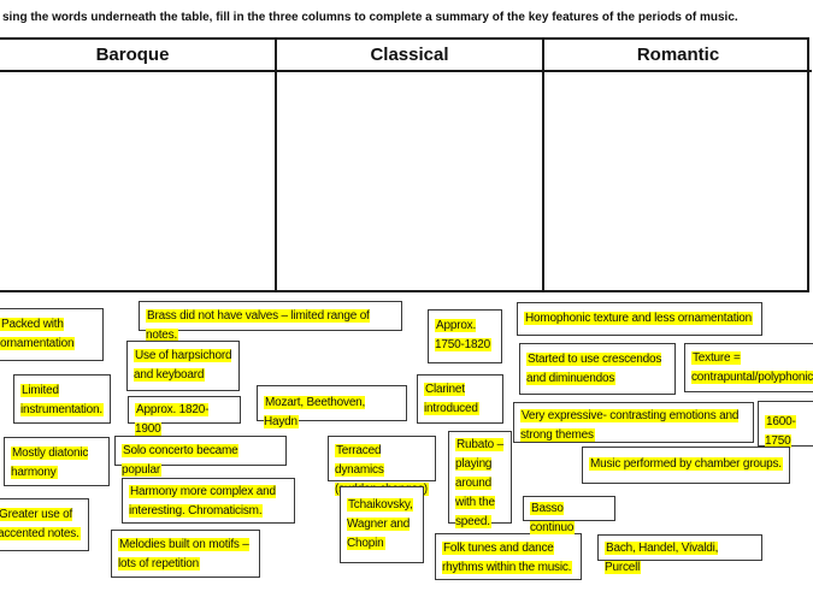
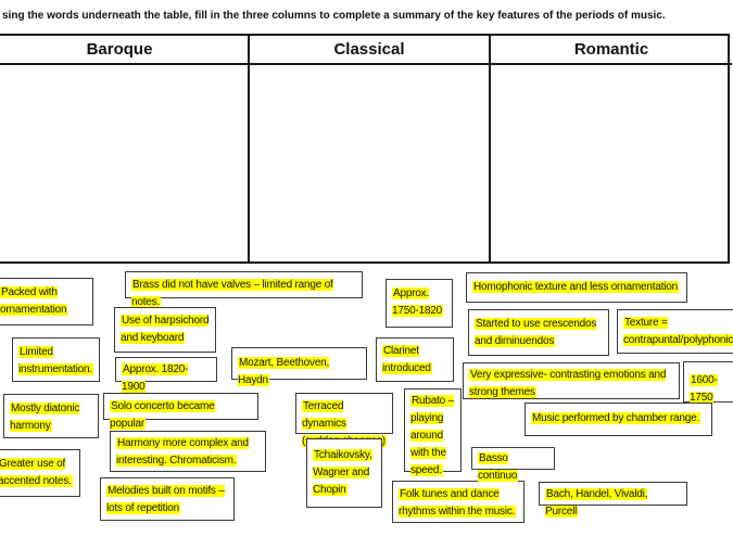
  sing the words underneath the table, fill in the three columns to complete a summary of the key features of the periods of music.
  Baroque
  Classical
  Romantic
  Packed with
  ornamentation
  Limited
  instrumentation.
  Mostly diatonic
  harmony
  Greater use of
  accented notes.
  Brass did not have valves – limited range of notes.
  Use of harpsichord
  and keyboard
  Approx. 1820-1900
  Solo concerto became popular
  Harmony more complex and
  interesting. Chromaticism.
  Melodies built on motifs –
  lots of repetition
  Mozart, Beethoven, Haydn
  Approx.
  1750-1820
  Clarinet
  introduced
  Terraced dynamics
  Tchaikovsky,
  Wagner and
  Chopin
  Rubato –
  playing
  around
  with the
  speed.
  Folk tunes and dance
  rhythms within the music.
  Homophonic texture and less ornamentation
  Started to use crescendos
  and diminuendos
  Texture =
  contrapuntal/polyphonic
  Very expressive- contrasting emotions and
  strong themes
  1600-1750
- Music performed by chamber groups.
+ Music performed by chamber range.
  Basso continuo
  Bach, Handel, Vivaldi, Purcell
